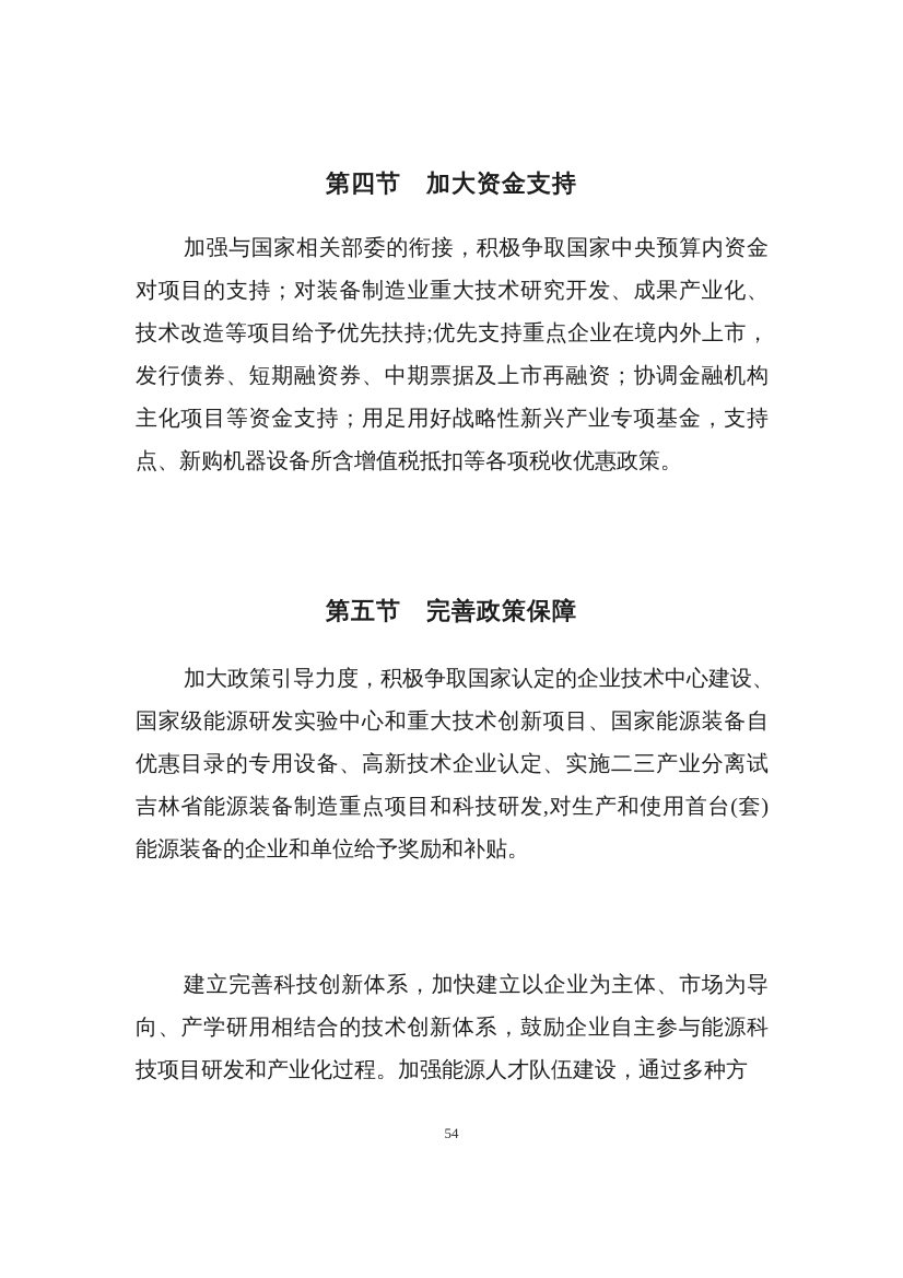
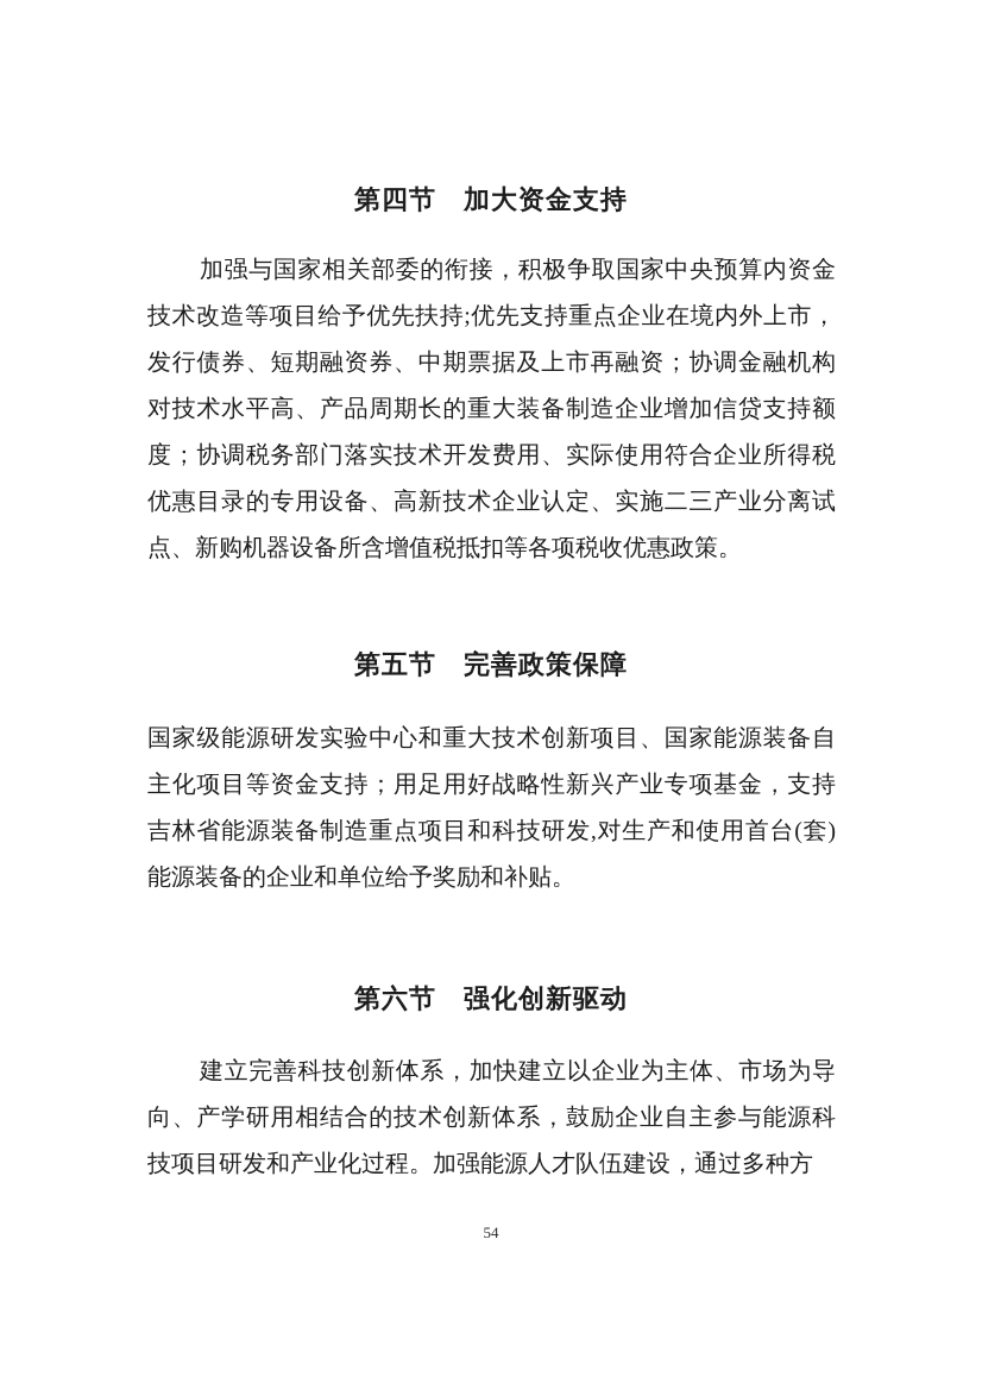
  第四节 加大资金支持
  加强与国家相关部委的衔接，积极争取国家中央预算内资金
- 对项目的支持；对装备制造业重大技术研究开发、成果产业化、
  技术改造等项目给予优先扶持;优先支持重点企业在境内外上市，
  发行债券、短期融资券、中期票据及上市再融资；协调金融机构
+ 对技术水平高、产品周期长的重大装备制造企业增加信贷支持额
+ 度；协调税务部门落实技术开发费用、实际使用符合企业所得税
- 主化项目等资金支持；用足用好战略性新兴产业专项基金，支持
+ 优惠目录的专用设备、高新技术企业认定、实施二三产业分离试
  点、新购机器设备所含增值税抵扣等各项税收优惠政策。
  第五节 完善政策保障
- 加大政策引导力度，积极争取国家认定的企业技术中心建设、
  国家级能源研发实验中心和重大技术创新项目、国家能源装备自
- 优惠目录的专用设备、高新技术企业认定、实施二三产业分离试
+ 主化项目等资金支持；用足用好战略性新兴产业专项基金，支持
  吉林省能源装备制造重点项目和科技研发,对生产和使用首台(套)
  能源装备的企业和单位给予奖励和补贴。
+ 第六节 强化创新驱动
  建立完善科技创新体系，加快建立以企业为主体、市场为导
  向、产学研用相结合的技术创新体系，鼓励企业自主参与能源科
  技项目研发和产业化过程。加强能源人才队伍建设，通过多种方
  54
